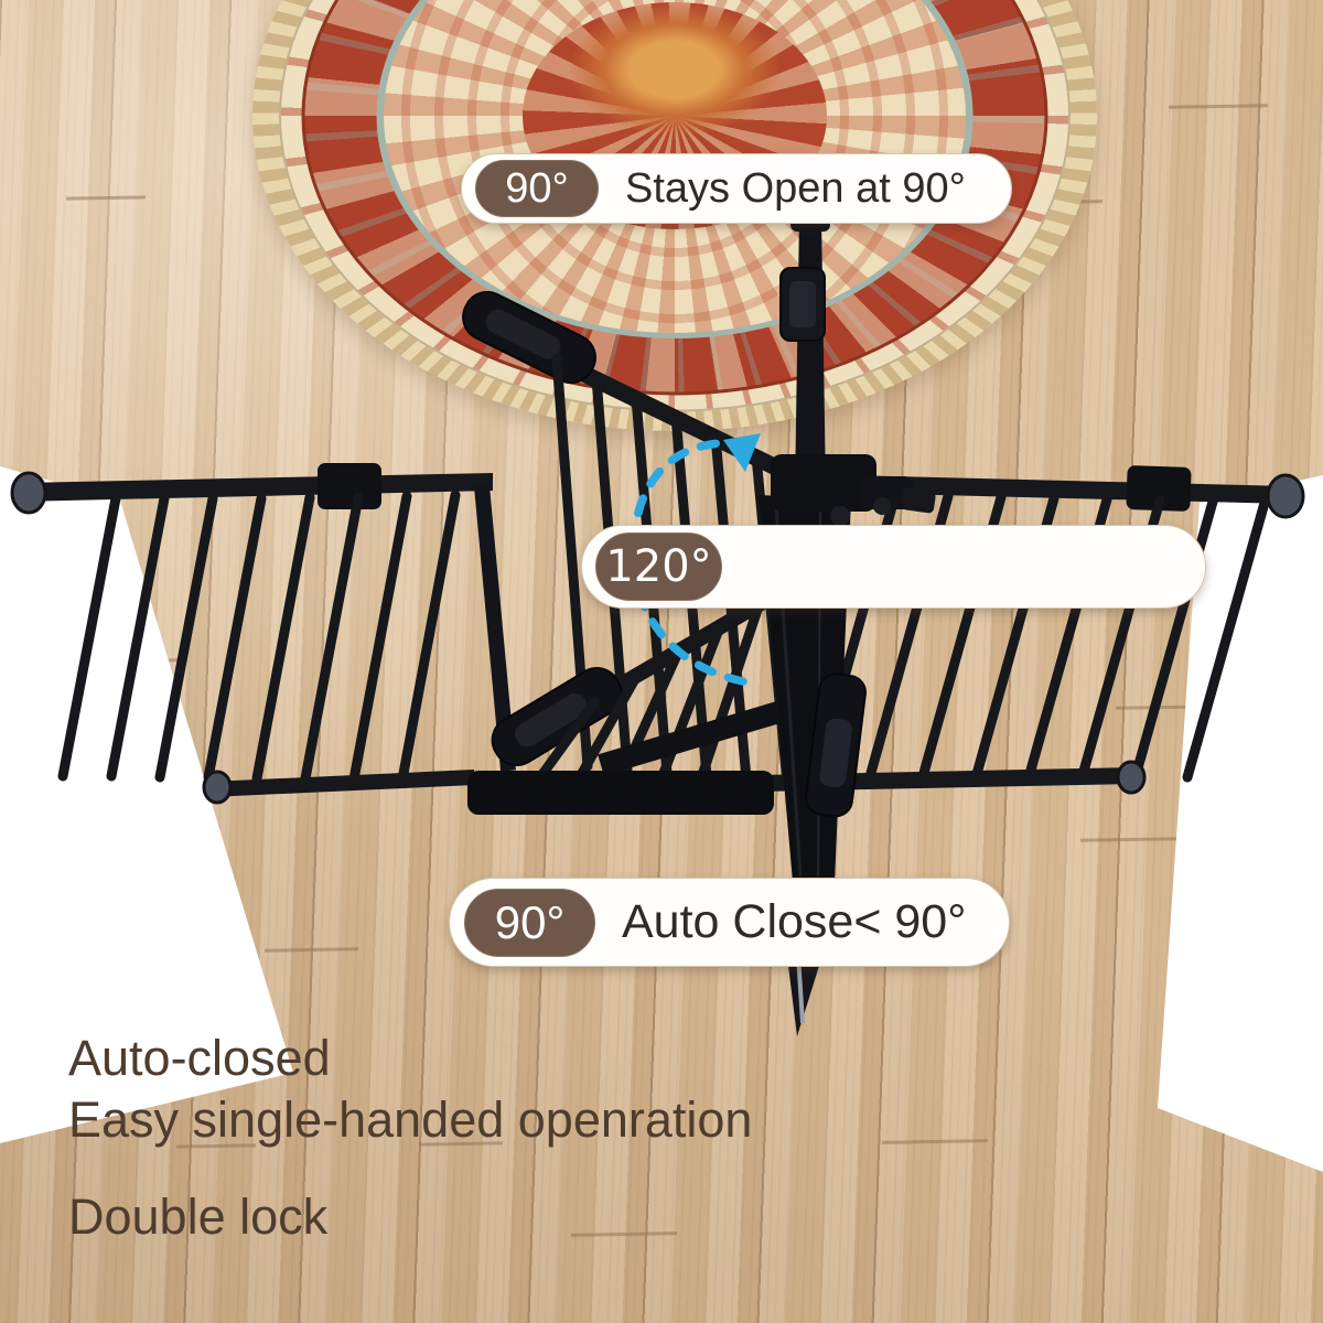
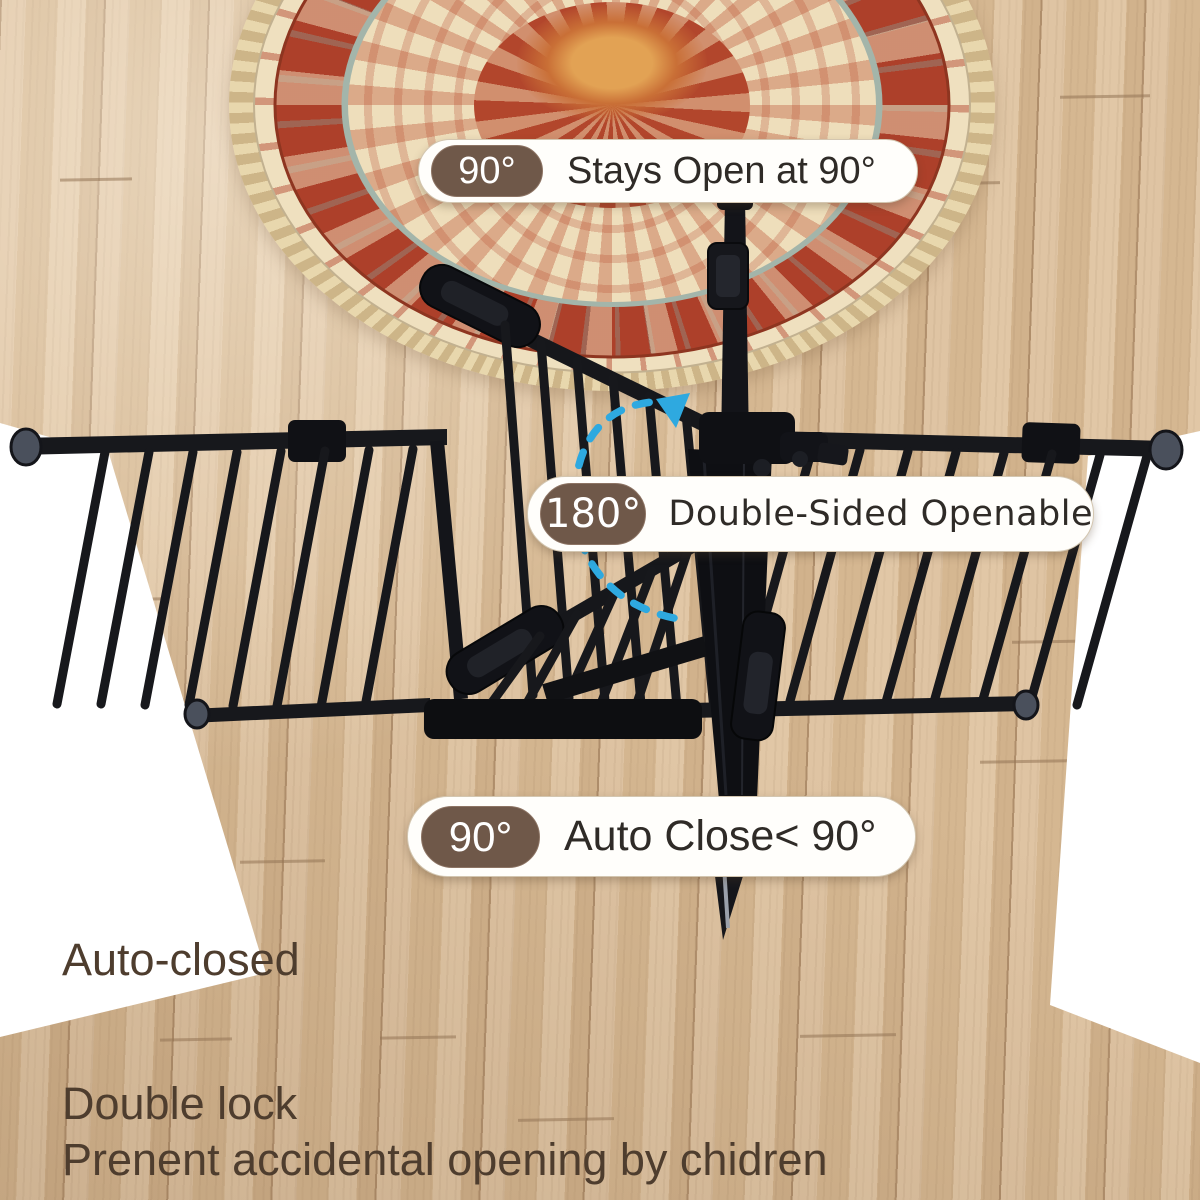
  90°
  Stays Open at 90°
- 120°
+ 180°
+ Double-Sided Openable
  90°
  Auto Close< 90°
  Auto-closed
- Easy single-handed openration
  Double lock
+ Prenent accidental opening by chidren
